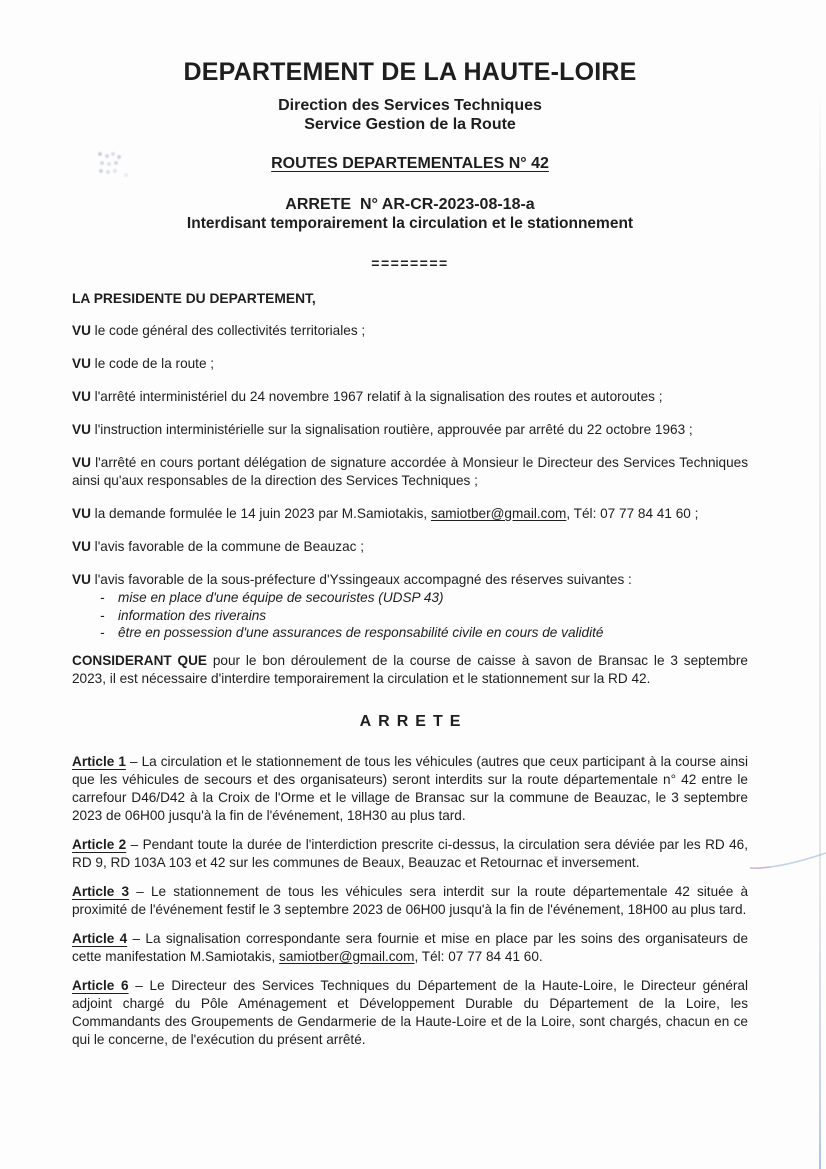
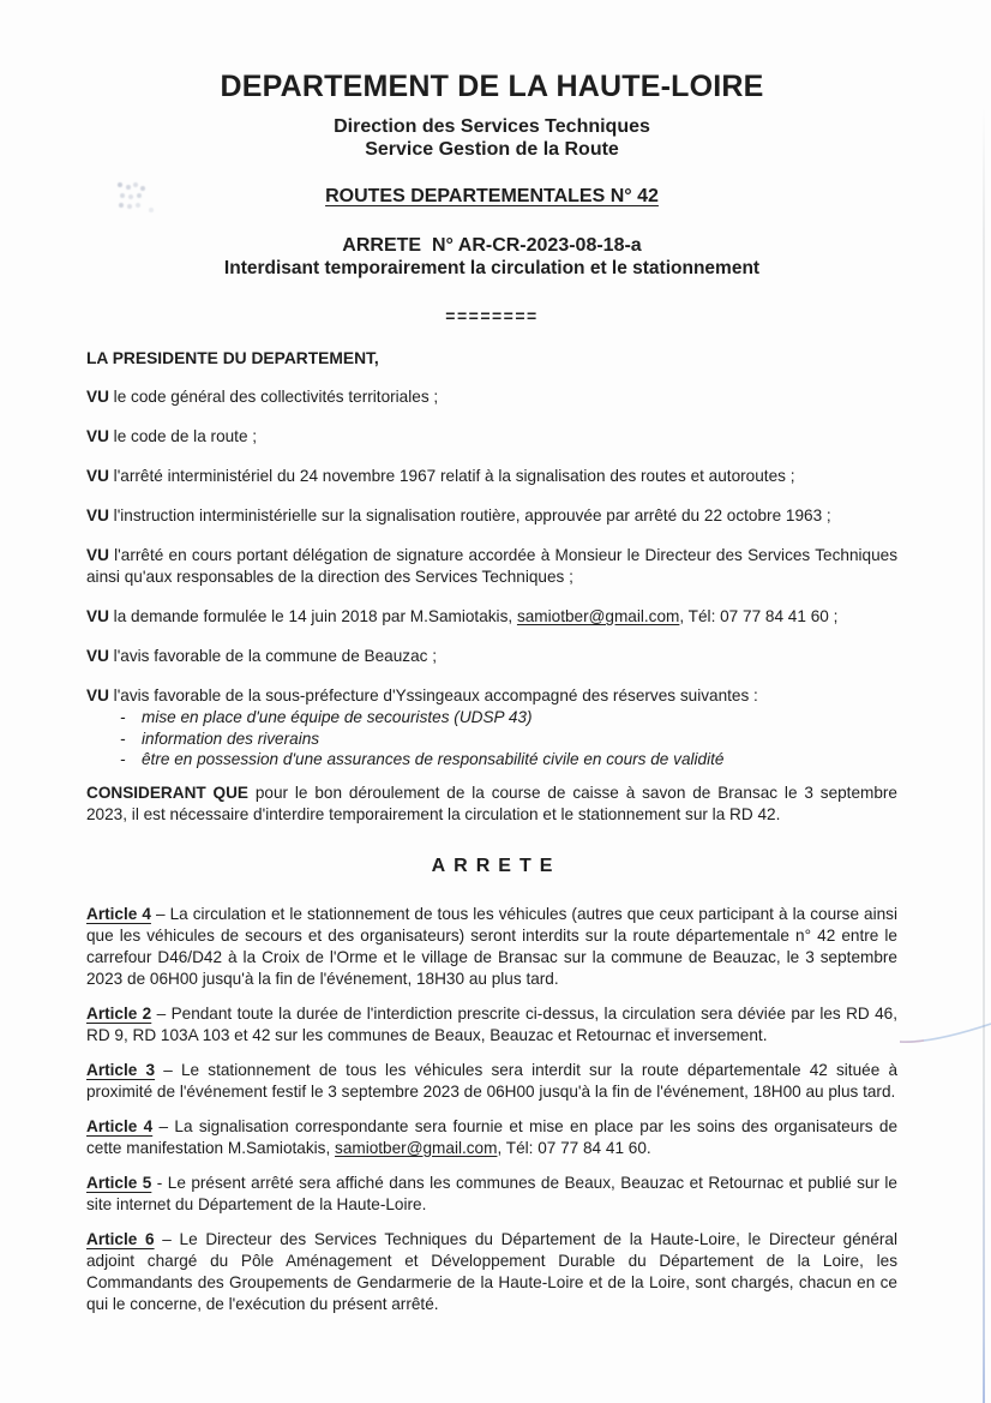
  DEPARTEMENT DE LA HAUTE-LOIRE
  Direction des Services Techniques
  Service Gestion de la Route
  ROUTES DEPARTEMENTALES N° 42
  ARRETE N° AR-CR-2023-08-18-a
  Interdisant temporairement la circulation et le stationnement
  ========
  LA PRESIDENTE DU DEPARTEMENT,
  VU le code général des collectivités territoriales ;
  VU le code de la route ;
  VU l'arrêté interministériel du 24 novembre 1967 relatif à la signalisation des routes et autoroutes ;
  VU l'instruction interministérielle sur la signalisation routière, approuvée par arrêté du 22 octobre 1963 ;
  VU l'arrêté en cours portant délégation de signature accordée à Monsieur le Directeur des Services Techniques ainsi qu'aux responsables de la direction des Services Techniques ;
- VU la demande formulée le 14 juin 2023 par M.Samiotakis, samiotber@gmail.com, Tél: 07 77 84 41 60 ;
+ VU la demande formulée le 14 juin 2018 par M.Samiotakis, samiotber@gmail.com, Tél: 07 77 84 41 60 ;
  VU l'avis favorable de la commune de Beauzac ;
  VU l'avis favorable de la sous-préfecture d'Yssingeaux accompagné des réserves suivantes :
  -
  mise en place d'une équipe de secouristes (UDSP 43)
  -
  information des riverains
  -
  être en possession d'une assurances de responsabilité civile en cours de validité
  CONSIDERANT QUE pour le bon déroulement de la course de caisse à savon de Bransac le 3 septembre 2023, il est nécessaire d'interdire temporairement la circulation et le stationnement sur la RD 42.
  ARRETE
- Article 1 – La circulation et le stationnement de tous les véhicules (autres que ceux participant à la course ainsi que les véhicules de secours et des organisateurs) seront interdits sur la route départementale n° 42 entre le carrefour D46/D42 à la Croix de l'Orme et le village de Bransac sur la commune de Beauzac, le 3 septembre 2023 de 06H00 jusqu'à la fin de l'événement, 18H30 au plus tard.
+ Article 4 – La circulation et le stationnement de tous les véhicules (autres que ceux participant à la course ainsi que les véhicules de secours et des organisateurs) seront interdits sur la route départementale n° 42 entre le carrefour D46/D42 à la Croix de l'Orme et le village de Bransac sur la commune de Beauzac, le 3 septembre 2023 de 06H00 jusqu'à la fin de l'événement, 18H30 au plus tard.
  Article 2 – Pendant toute la durée de l'interdiction prescrite ci-dessus, la circulation sera déviée par les RD 46, RD 9, RD 103A 103 et 42 sur les communes de Beaux, Beauzac et Retournac et inversement.
  Article 3 – Le stationnement de tous les véhicules sera interdit sur la route départementale 42 située à proximité de l'événement festif le 3 septembre 2023 de 06H00 jusqu'à la fin de l'événement, 18H00 au plus tard.
  Article 4 – La signalisation correspondante sera fournie et mise en place par les soins des organisateurs de cette manifestation M.Samiotakis, samiotber@gmail.com, Tél: 07 77 84 41 60.
+ Article 5 - Le présent arrêté sera affiché dans les communes de Beaux, Beauzac et Retournac et publié sur le site internet du Département de la Haute-Loire.
  Article 6 – Le Directeur des Services Techniques du Département de la Haute-Loire, le Directeur général adjoint chargé du Pôle Aménagement et Développement Durable du Département de la Loire, les Commandants des Groupements de Gendarmerie de la Haute-Loire et de la Loire, sont chargés, chacun en ce qui le concerne, de l'exécution du présent arrêté.
